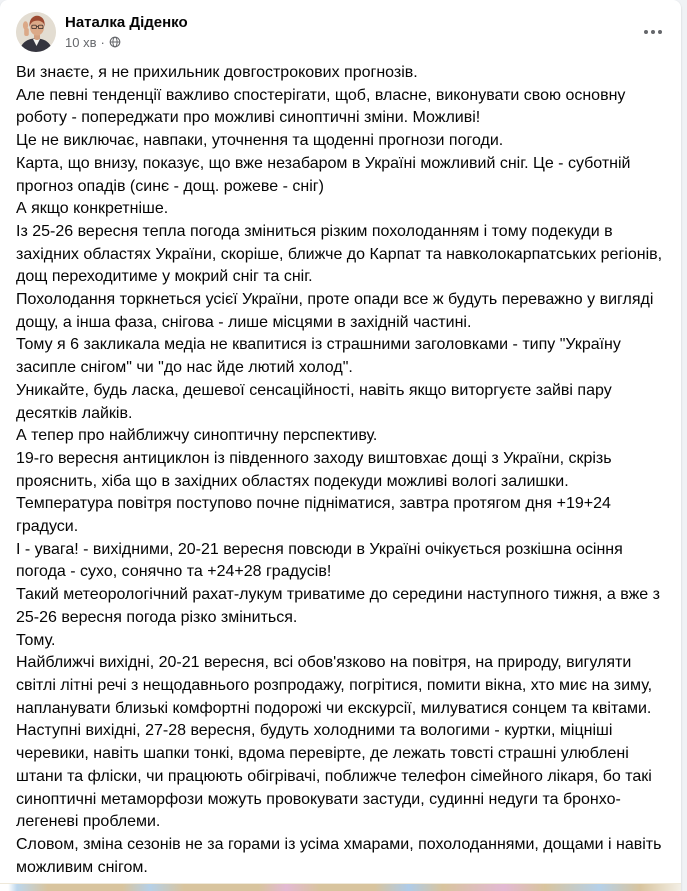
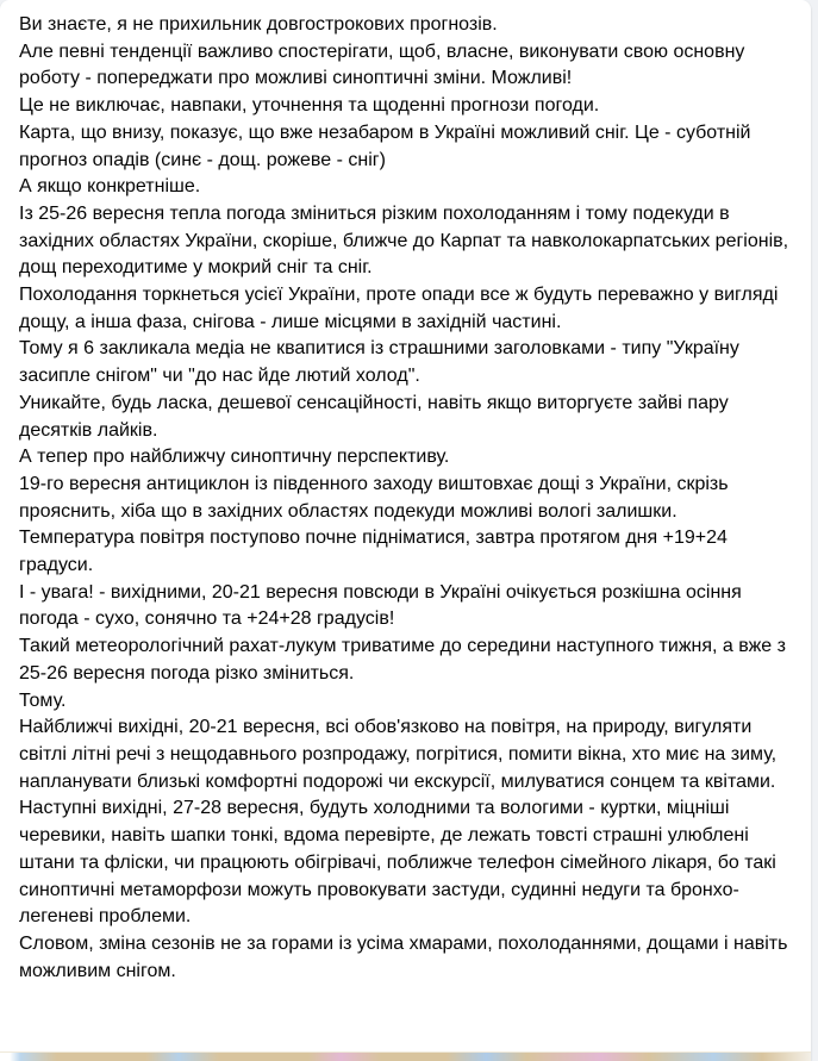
- Наталка Діденко
- 10 хв
- ·
  Ви знаєте, я не прихильник довгострокових прогнозів.
  Але певні тенденції важливо спостерігати, щоб, власне, виконувати свою основну роботу - попереджати про можливі синоптичні зміни. Можливі!
  Це не виключає, навпаки, уточнення та щоденні прогнози погоди.
  Карта, що внизу, показує, що вже незабаром в Україні можливий сніг. Це - суботній прогноз опадів (синє - дощ. рожеве - сніг)
  А якщо конкретніше.
  Із 25-26 вересня тепла погода зміниться різким похолоданням і тому подекуди в західних областях України, скоріше, ближче до Карпат та навколокарпатських регіонів, дощ переходитиме у мокрий сніг та сніг.
  Похолодання торкнеться усієї України, проте опади все ж будуть переважно у вигляді дощу, а інша фаза, снігова - лише місцями в західній частині.
  Тому я 6 закликала медіа не квапитися із страшними заголовками - типу "Україну засипле снігом" чи "до нас йде лютий холод".
  Уникайте, будь ласка, дешевої сенсаційності, навіть якщо виторгуєте зайві пару десятків лайків.
  А тепер про найближчу синоптичну перспективу.
  19-го вересня антициклон із південного заходу виштовхає дощі з України, скрізь прояснить, хіба що в західних областях подекуди можливі вологі залишки.
  Температура повітря поступово почне підніматися, завтра протягом дня +19+24 градуси.
  І - увага! - вихідними, 20-21 вересня повсюди в Україні очікується розкішна осіння погода - сухо, сонячно та +24+28 градусів!
  Такий метеорологічний рахат-лукум триватиме до середини наступного тижня, а вже з 25-26 вересня погода різко зміниться.
  Тому.
  Найближчі вихідні, 20-21 вересня, всі обов'язково на повітря, на природу, вигуляти світлі літні речі з нещодавнього розпродажу, погрітися, помити вікна, хто миє на зиму, напланувати близькі комфортні подорожі чи екскурсії, милуватися сонцем та квітами.
  Наступні вихідні, 27-28 вересня, будуть холодними та вологими - куртки, міцніші черевики, навіть шапки тонкі, вдома перевірте, де лежать товсті страшні улюблені штани та фліски, чи працюють обігрівачі, поближче телефон сімейного лікаря, бо такі синоптичні метаморфози можуть провокувати застуди, судинні недуги та бронхо-легеневі проблеми.
  Словом, зміна сезонів не за горами із усіма хмарами, похолоданнями, дощами і навіть можливим снігом.
